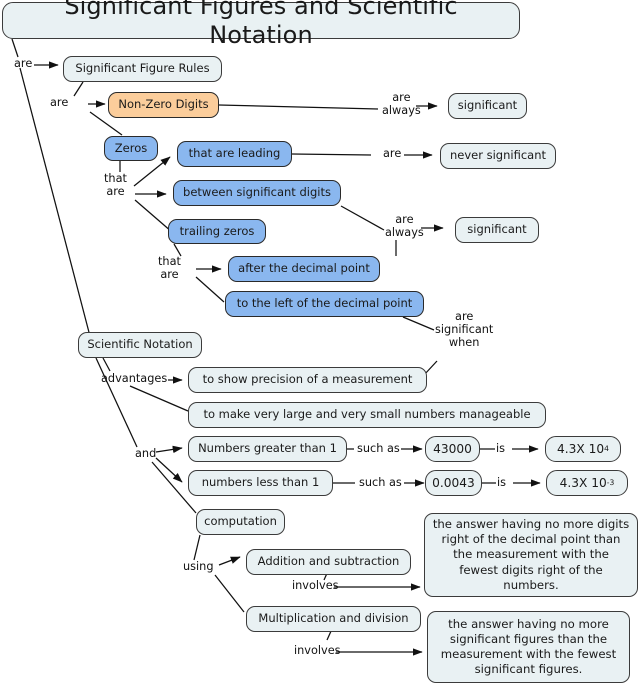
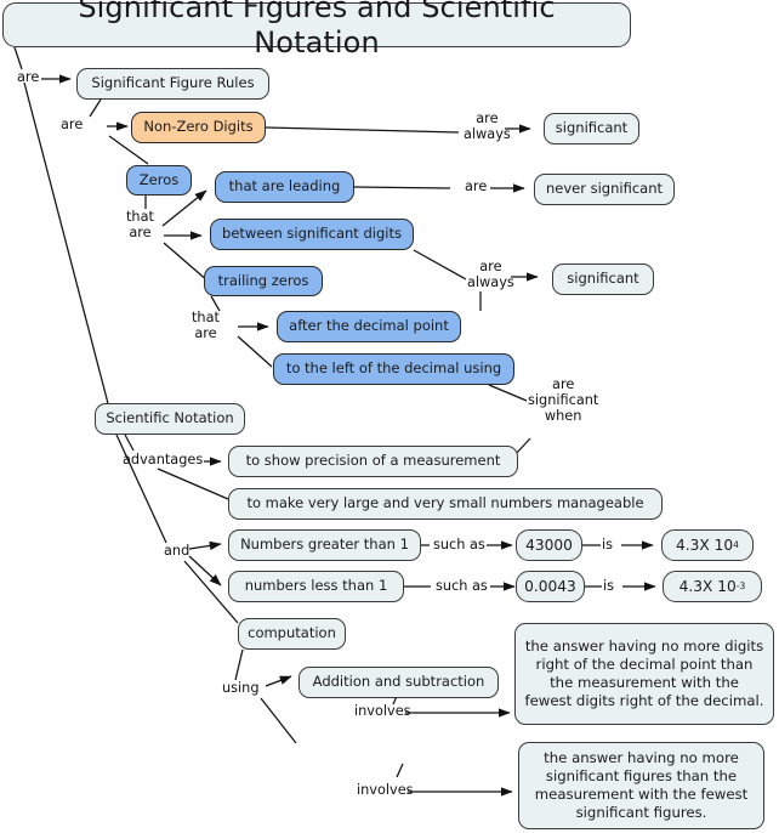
  Significant Figures and Scientific Notation
  Significant Figure Rules
  Non-Zero Digits
  significant
  Zeros
  that are leading
  never significant
  between significant digits
  significant
  trailing zeros
  after the decimal point
- to the left of the decimal point
+ to the left of the decimal using
  Scientific Notation
  to show precision of a measurement
  to make very large and very small numbers manageable
  Numbers greater than 1
  numbers less than 1
  43000
  0.0043
  4.3X 10
  4
  4.3X 10
  -3
  computation
  Addition and subtraction
- Multiplication and division
- the answer having no more digits right of the decimal point than the measurement with the fewest digits right of the numbers.
+ the answer having no more digits right of the decimal point than the measurement with the fewest digits right of the decimal.
  the answer having no more significant figures than the measurement with the fewest significant figures.
  are
  are
  are
  always
  that
  are
  are
  are
  always
  that
  are
  are
  significant
  when
  advantages
  and
  such as
  such as
  is
  is
  using
  involves
  involves
